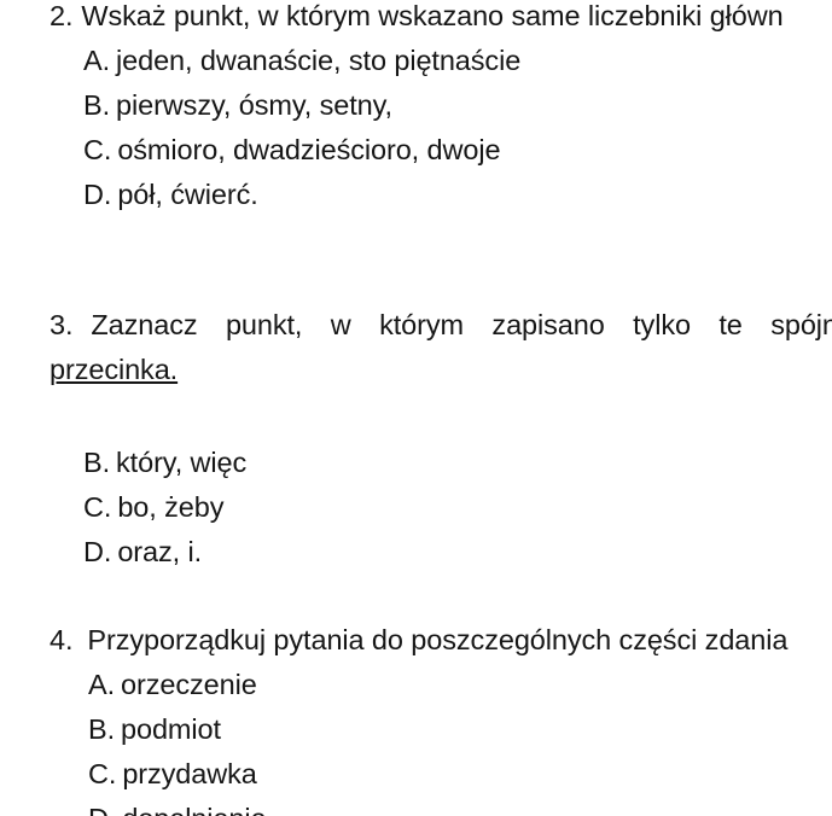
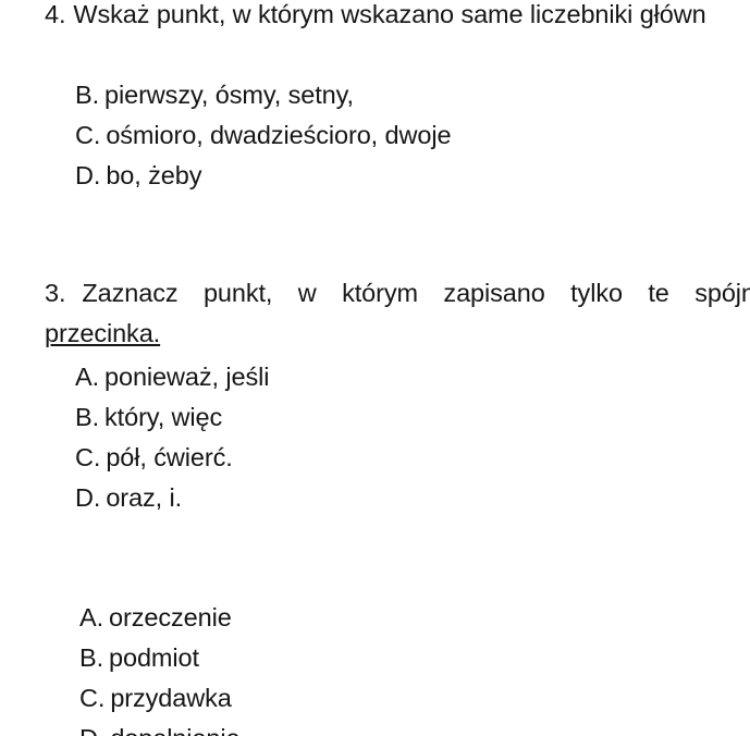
- 2. Wskaż punkt, w którym wskazano same liczebniki główn
+ 4. Wskaż punkt, w którym wskazano same liczebniki główn
- A. jeden, dwanaście, sto piętnaście
  B. pierwszy, ósmy, setny,
  C. ośmioro, dwadzieścioro, dwoje
- D. pół, ćwierć.
+ D. bo, żeby
  3. Zaznacz punkt, w którym zapisano tylko te spójn
  przecinka.
+ A. ponieważ, jeśli
  B. który, więc
- C. bo, żeby
+ C. pół, ćwierć.
  D. oraz, i.
- 4. Przyporządkuj pytania do poszczególnych części zdania
  A. orzeczenie
  B. podmiot
  C. przydawka
